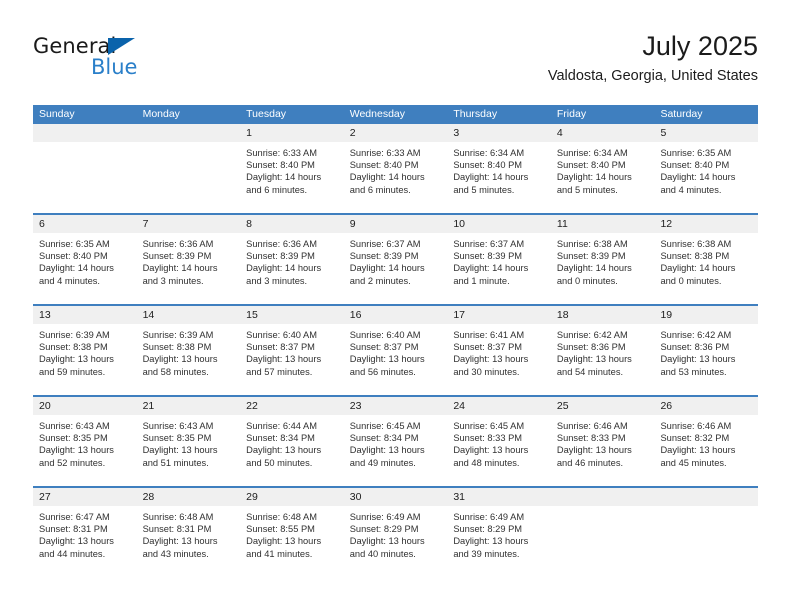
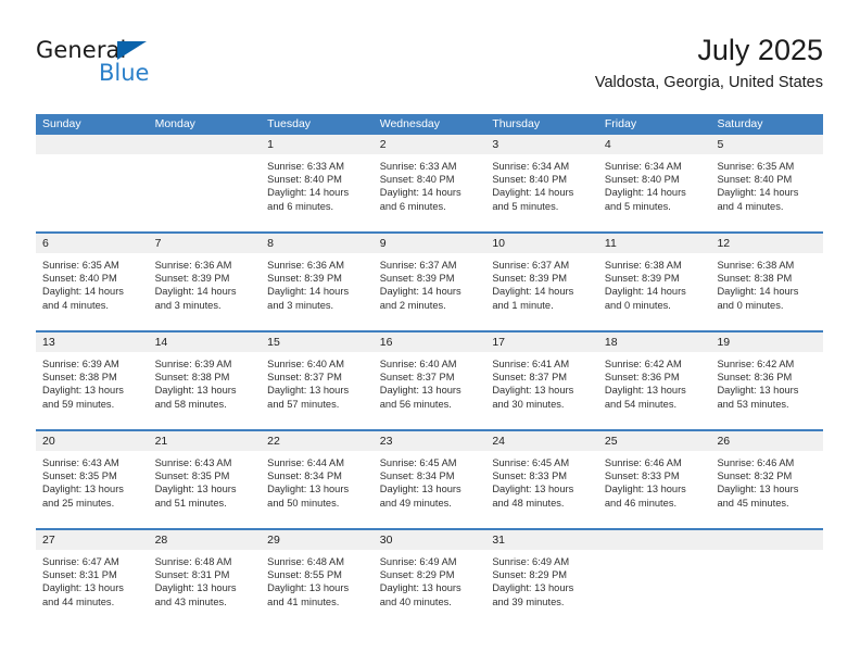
  General
  Blue
  July 2025
  Valdosta, Georgia, United States
  Sunday
  Monday
  Tuesday
  Wednesday
  Thursday
  Friday
  Saturday
  1
  Sunrise: 6:33 AM
  Sunset: 8:40 PM
  Daylight: 14 hours
  and 6 minutes.
  2
  Sunrise: 6:33 AM
  Sunset: 8:40 PM
  Daylight: 14 hours
  and 6 minutes.
  3
  Sunrise: 6:34 AM
  Sunset: 8:40 PM
  Daylight: 14 hours
  and 5 minutes.
  4
  Sunrise: 6:34 AM
  Sunset: 8:40 PM
  Daylight: 14 hours
  and 5 minutes.
  5
  Sunrise: 6:35 AM
  Sunset: 8:40 PM
  Daylight: 14 hours
  and 4 minutes.
  6
  Sunrise: 6:35 AM
  Sunset: 8:40 PM
  Daylight: 14 hours
  and 4 minutes.
  7
  Sunrise: 6:36 AM
  Sunset: 8:39 PM
  Daylight: 14 hours
  and 3 minutes.
  8
  Sunrise: 6:36 AM
  Sunset: 8:39 PM
  Daylight: 14 hours
  and 3 minutes.
  9
  Sunrise: 6:37 AM
  Sunset: 8:39 PM
  Daylight: 14 hours
  and 2 minutes.
  10
  Sunrise: 6:37 AM
  Sunset: 8:39 PM
  Daylight: 14 hours
  and 1 minute.
  11
  Sunrise: 6:38 AM
  Sunset: 8:39 PM
  Daylight: 14 hours
  and 0 minutes.
  12
  Sunrise: 6:38 AM
  Sunset: 8:38 PM
  Daylight: 14 hours
  and 0 minutes.
  13
  Sunrise: 6:39 AM
  Sunset: 8:38 PM
  Daylight: 13 hours
  and 59 minutes.
  14
  Sunrise: 6:39 AM
  Sunset: 8:38 PM
  Daylight: 13 hours
  and 58 minutes.
  15
  Sunrise: 6:40 AM
  Sunset: 8:37 PM
  Daylight: 13 hours
  and 57 minutes.
  16
  Sunrise: 6:40 AM
  Sunset: 8:37 PM
  Daylight: 13 hours
  and 56 minutes.
  17
  Sunrise: 6:41 AM
  Sunset: 8:37 PM
  Daylight: 13 hours
  and 30 minutes.
  18
  Sunrise: 6:42 AM
  Sunset: 8:36 PM
  Daylight: 13 hours
  and 54 minutes.
  19
  Sunrise: 6:42 AM
  Sunset: 8:36 PM
  Daylight: 13 hours
  and 53 minutes.
  20
  Sunrise: 6:43 AM
  Sunset: 8:35 PM
  Daylight: 13 hours
- and 52 minutes.
+ and 25 minutes.
  21
  Sunrise: 6:43 AM
  Sunset: 8:35 PM
  Daylight: 13 hours
  and 51 minutes.
  22
  Sunrise: 6:44 AM
  Sunset: 8:34 PM
  Daylight: 13 hours
  and 50 minutes.
  23
  Sunrise: 6:45 AM
  Sunset: 8:34 PM
  Daylight: 13 hours
  and 49 minutes.
  24
  Sunrise: 6:45 AM
  Sunset: 8:33 PM
  Daylight: 13 hours
  and 48 minutes.
  25
  Sunrise: 6:46 AM
  Sunset: 8:33 PM
  Daylight: 13 hours
  and 46 minutes.
  26
  Sunrise: 6:46 AM
  Sunset: 8:32 PM
  Daylight: 13 hours
  and 45 minutes.
  27
  Sunrise: 6:47 AM
  Sunset: 8:31 PM
  Daylight: 13 hours
  and 44 minutes.
  28
  Sunrise: 6:48 AM
  Sunset: 8:31 PM
  Daylight: 13 hours
  and 43 minutes.
  29
  Sunrise: 6:48 AM
  Sunset: 8:55 PM
  Daylight: 13 hours
  and 41 minutes.
  30
  Sunrise: 6:49 AM
  Sunset: 8:29 PM
  Daylight: 13 hours
  and 40 minutes.
  31
  Sunrise: 6:49 AM
  Sunset: 8:29 PM
  Daylight: 13 hours
  and 39 minutes.
